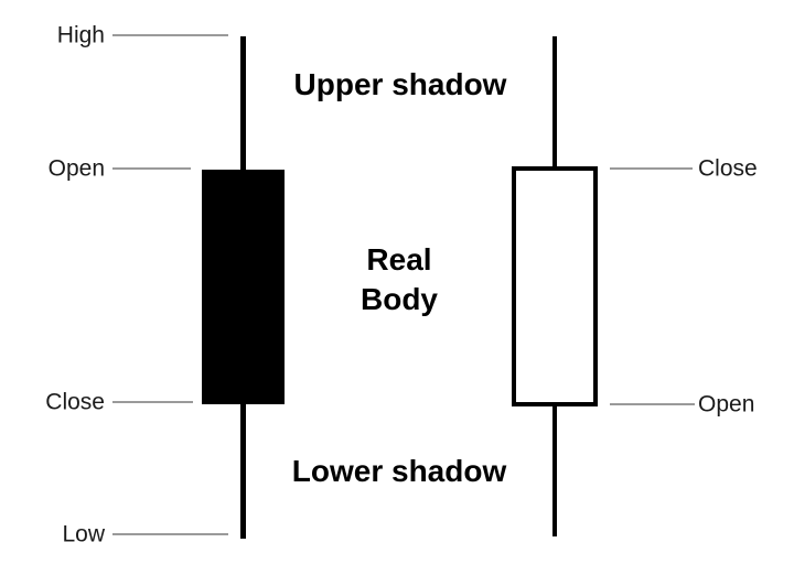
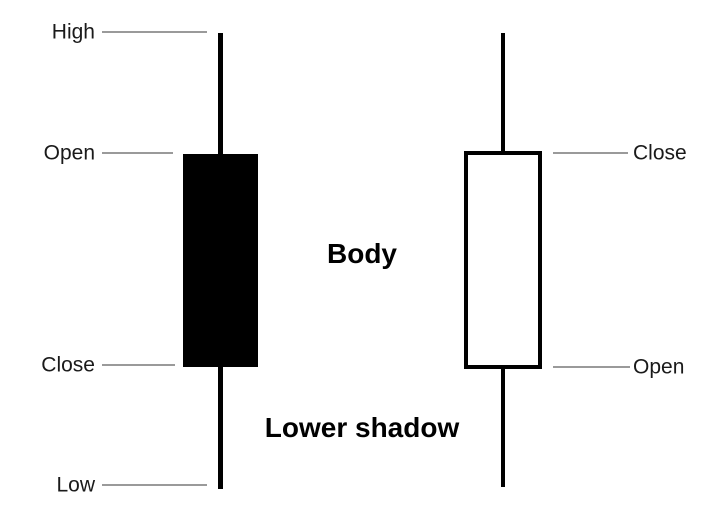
  High
  Open
  Close
  Low
  Close
  Open
- Upper shadow
- Real
  Body
  Lower shadow
